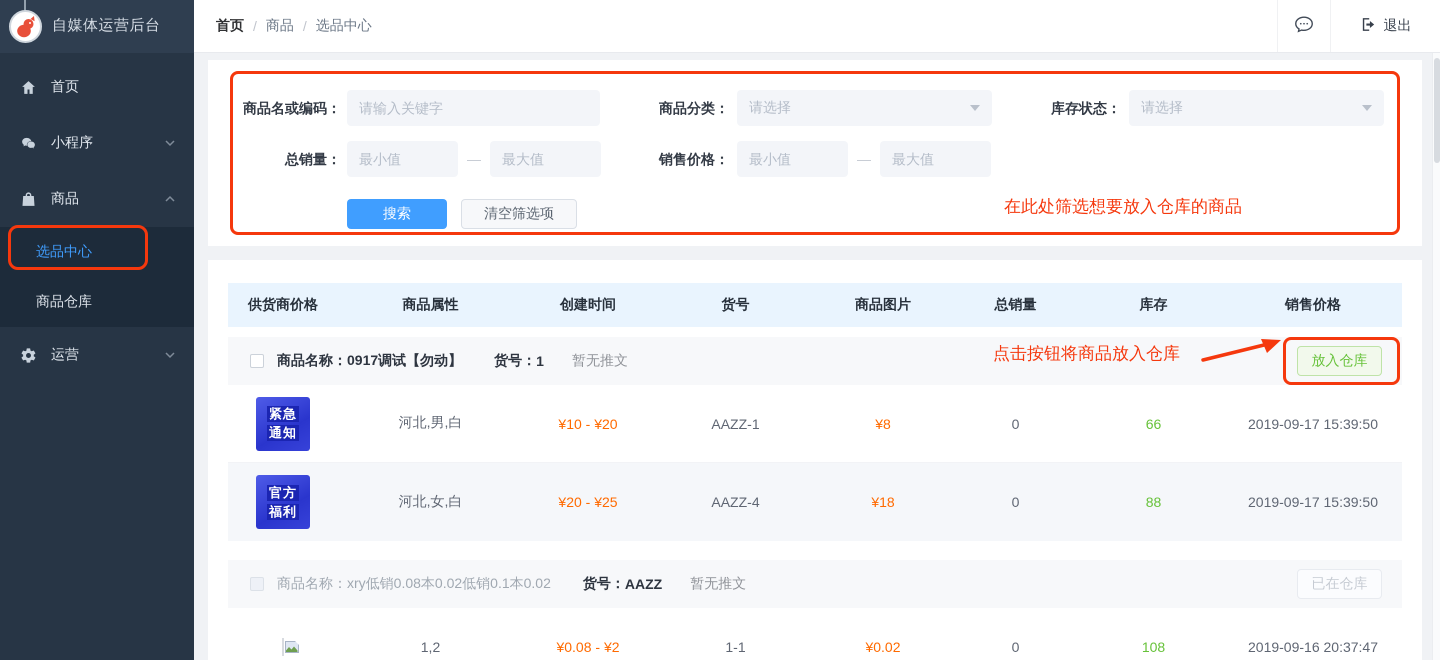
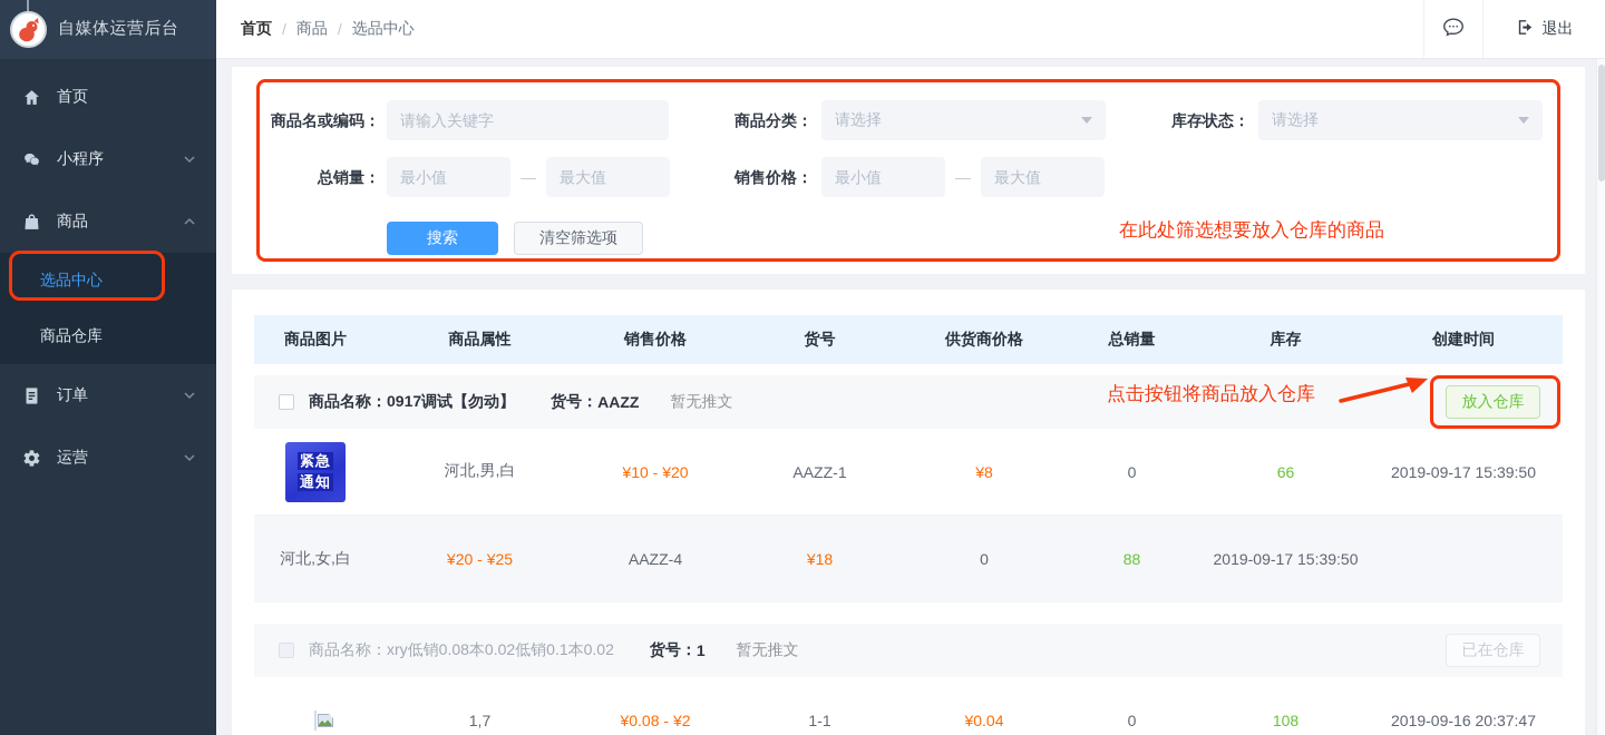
  自媒体运营后台
  首页
  小程序
  商品
  选品中心
  商品仓库
+ 订单
  运营
  首页
  /
  商品
  /
  选品中心
  退出
  商品名或编码：
  请输入关键字
  商品分类：
  请选择
  库存状态：
  请选择
  总销量：
  最小值
  —
  最大值
  销售价格：
  最小值
  —
  最大值
  搜索
  清空筛选项
- 供货商价格
+ 商品图片
  商品属性
- 创建时间
+ 销售价格
  货号
- 商品图片
+ 供货商价格
  总销量
  库存
- 销售价格
+ 创建时间
  商品名称：
  0917调试【勿动】
  货号：
- 1
+ AAZZ
  暂无推文
  放入仓库
  紧急
  通知
  河北,男,白
  ¥10 - ¥20
  AAZZ-1
  ¥8
  0
  66
  2019-09-17 15:39:50
- 官方
- 福利
  河北,女,白
  ¥20 - ¥25
  AAZZ-4
  ¥18
  0
  88
  2019-09-17 15:39:50
  商品名称：
  xry低销0.08本0.02低销0.1本0.02
  货号：
- AAZZ
+ 1
  暂无推文
  已在仓库
- 1,2
+ 1,7
  ¥0.08 - ¥2
  1-1
- ¥0.02
+ ¥0.04
  0
  108
  2019-09-16 20:37:47
  在此处筛选想要放入仓库的商品
  点击按钮将商品放入仓库
